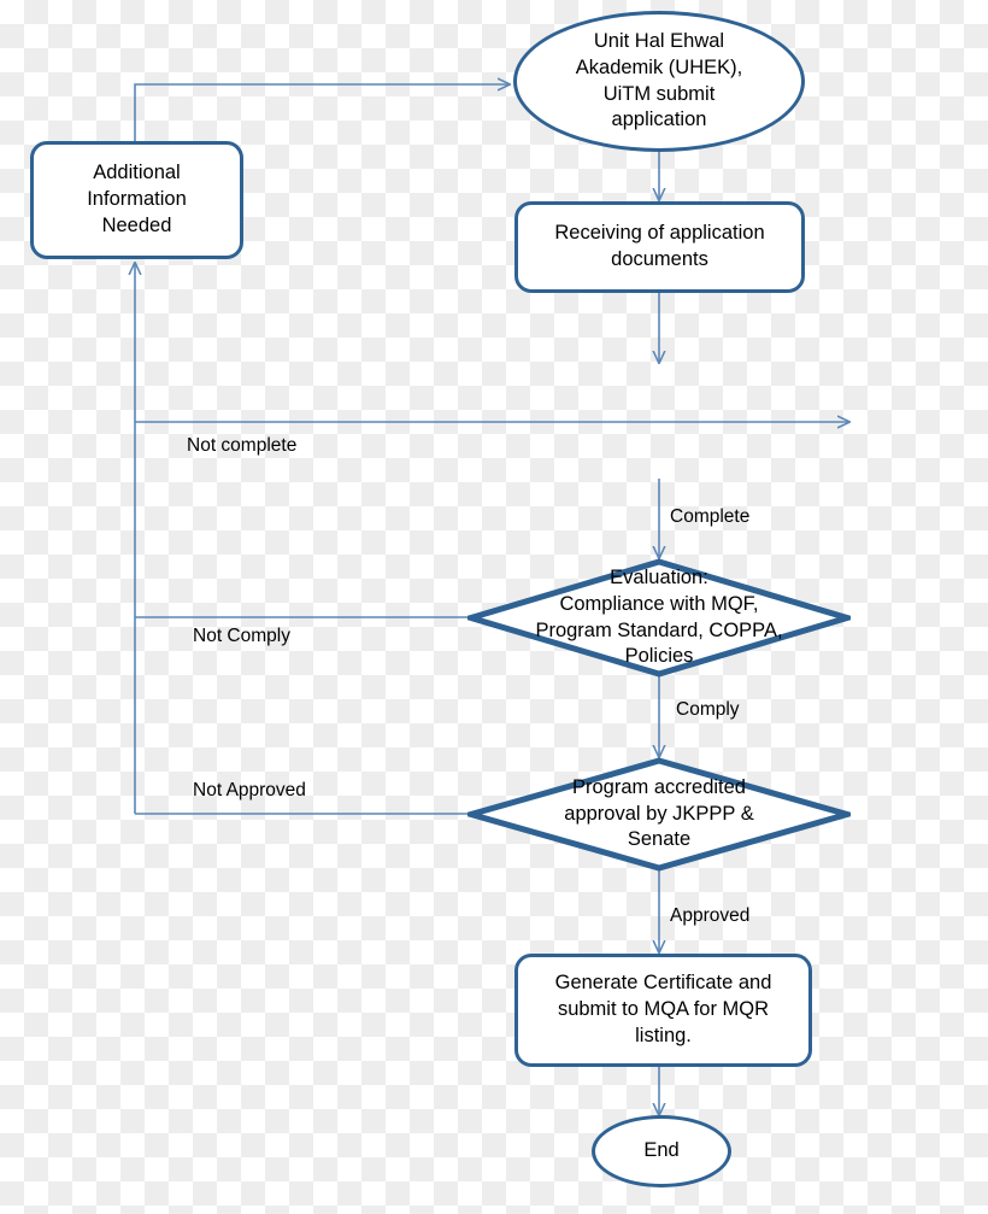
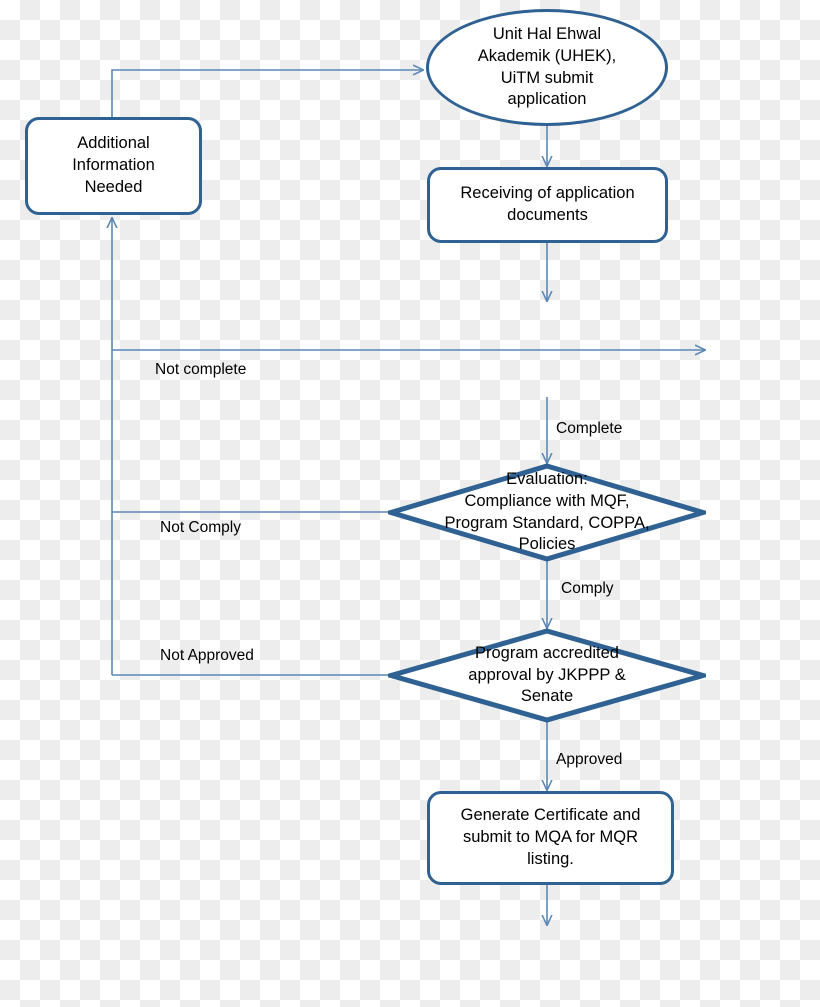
  Unit Hal Ehwal
  Akademik (UHEK),
  UiTM submit
  application
  Additional
  Information
  Needed
  Receiving of application
  documents
  Evaluation:
  Compliance with MQF,
  Program Standard, COPPA,
  Policies
  Program accredited
  approval by JKPPP &
  Senate
  Generate Certificate and
  submit to MQA for MQR
  listing.
- End
  Not complete
  Not Comply
  Not Approved
  Complete
  Comply
  Approved
